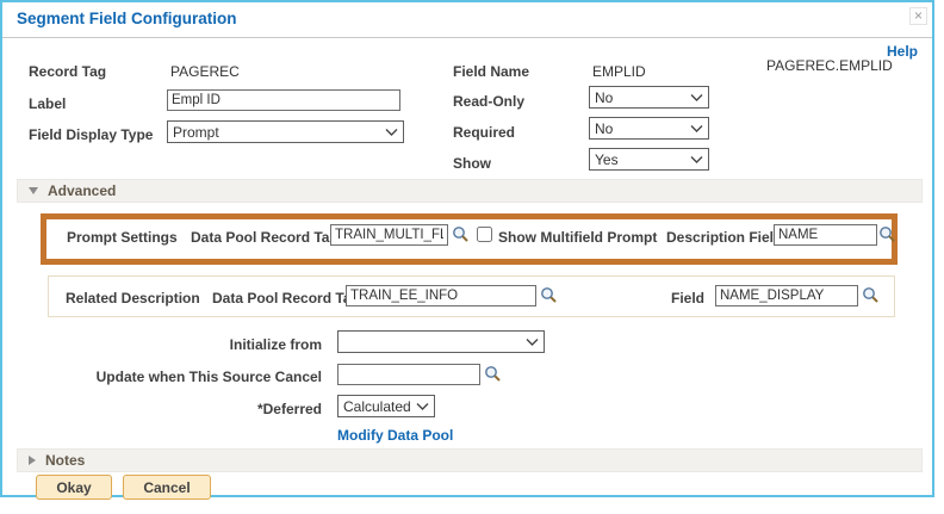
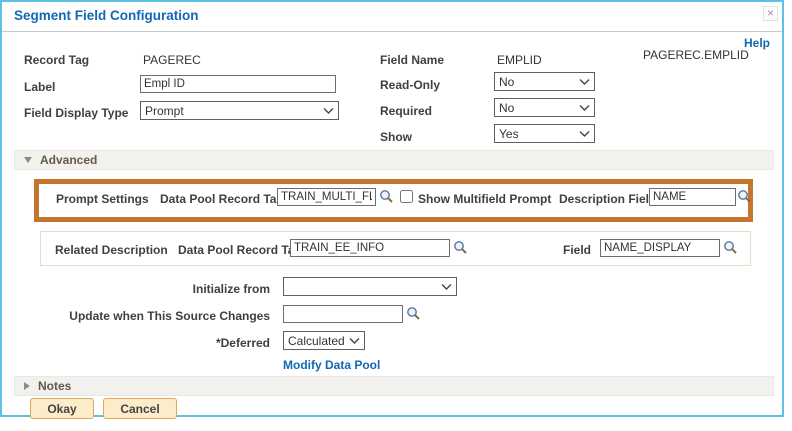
  Segment Field Configuration
  ×
  Help
  Record Tag
  PAGEREC
  Label
  Empl ID
  Field Display Type
  Prompt
  Field Name
  EMPLID
  PAGEREC.EMPLID
  Read-Only
  No
  Required
  No
  Show
  Yes
  Advanced
  Prompt Settings
  Data Pool Record Ta
  TRAIN_MULTI_F
  Show Multifield Prompt
  Description Fiel
  NAME
  Related Description
  Data Pool Record T
  TRAIN_EE_INFO
  Field
  NAME_DISPLAY
  Initialize from
- Update when This Source Cancel
+ Update when This Source Changes
  *Deferred
  Calculated
  Modify Data Pool
  Notes
  Okay
  Cancel
